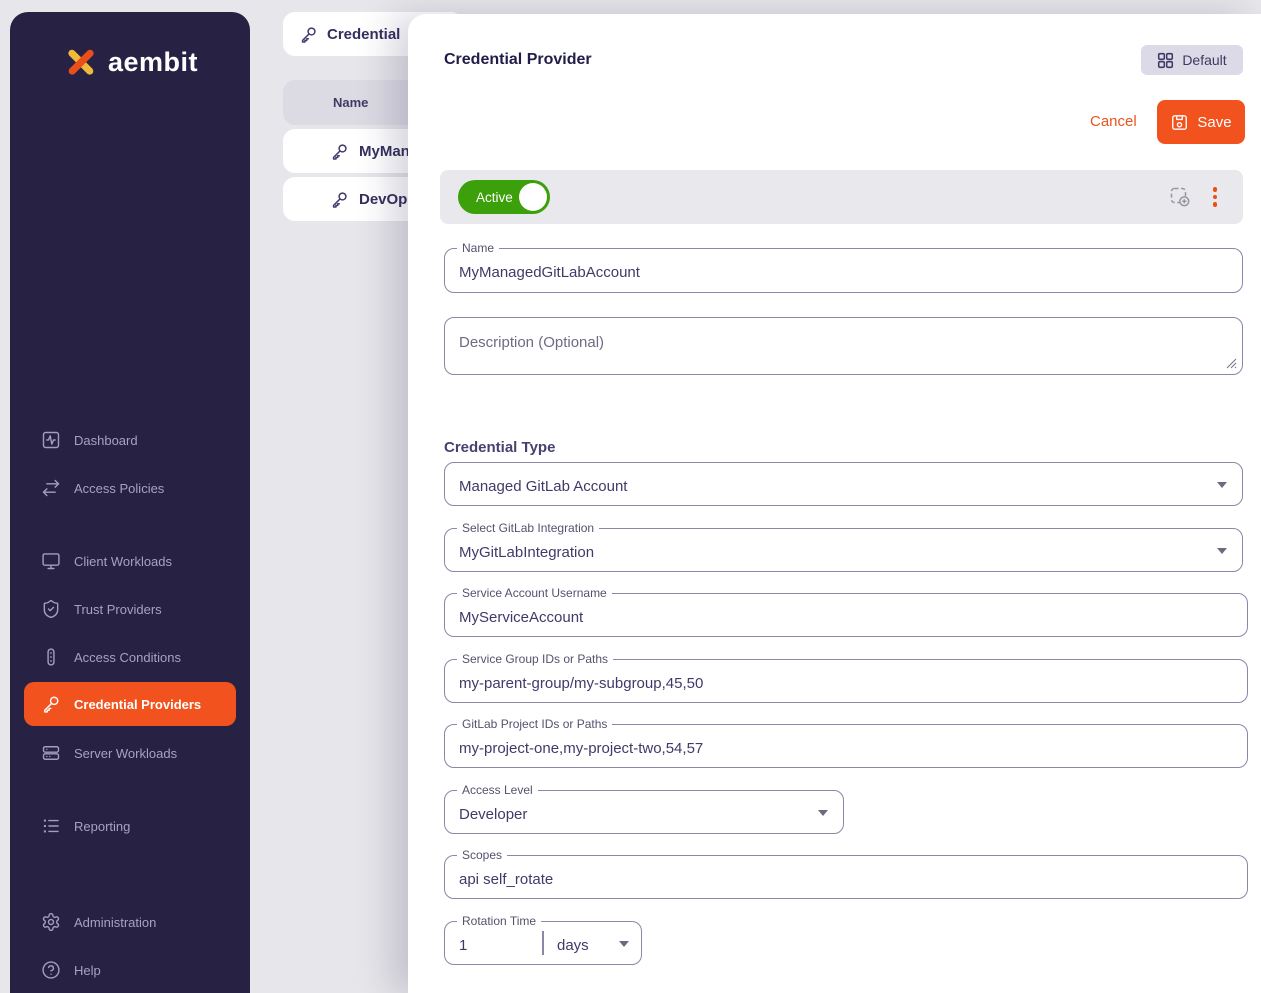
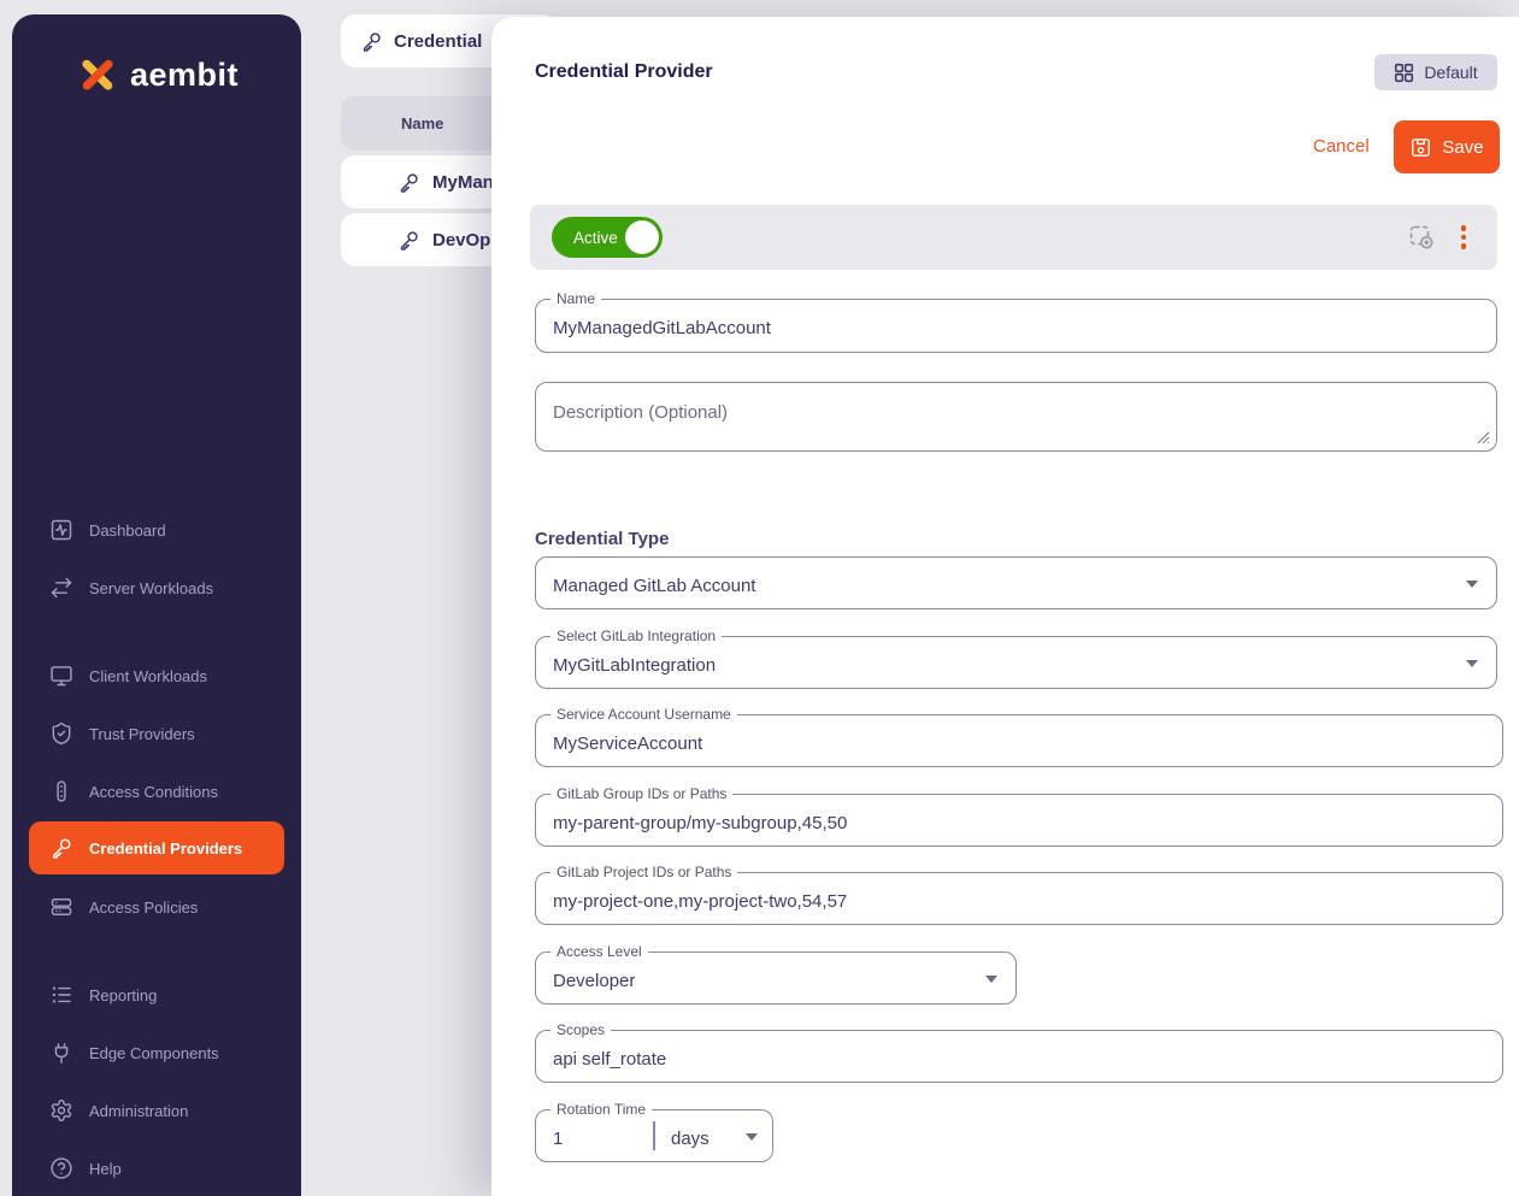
  aembit
  Dashboard
- Access Policies
+ Server Workloads
  Client Workloads
  Trust Providers
  Access Conditions
  Credential Providers
- Server Workloads
+ Access Policies
  Reporting
+ Edge Components
  Administration
  Help
  Credential
  Name
  MyMan
  DevOp
  Credential Provider
  Default
  Cancel
  Save
  Active
  Name
  MyManagedGitLabAccount
  Description (Optional)
  Credential Type
  Managed GitLab Account
  Select GitLab Integration
  MyGitLabIntegration
  Service Account Username
  MyServiceAccount
- Service Group IDs or Paths
+ GitLab Group IDs or Paths
  my-parent-group/my-subgroup,45,50
  GitLab Project IDs or Paths
  my-project-one,my-project-two,54,57
  Access Level
  Developer
  Scopes
  api self_rotate
  Rotation Time
  1
  days
